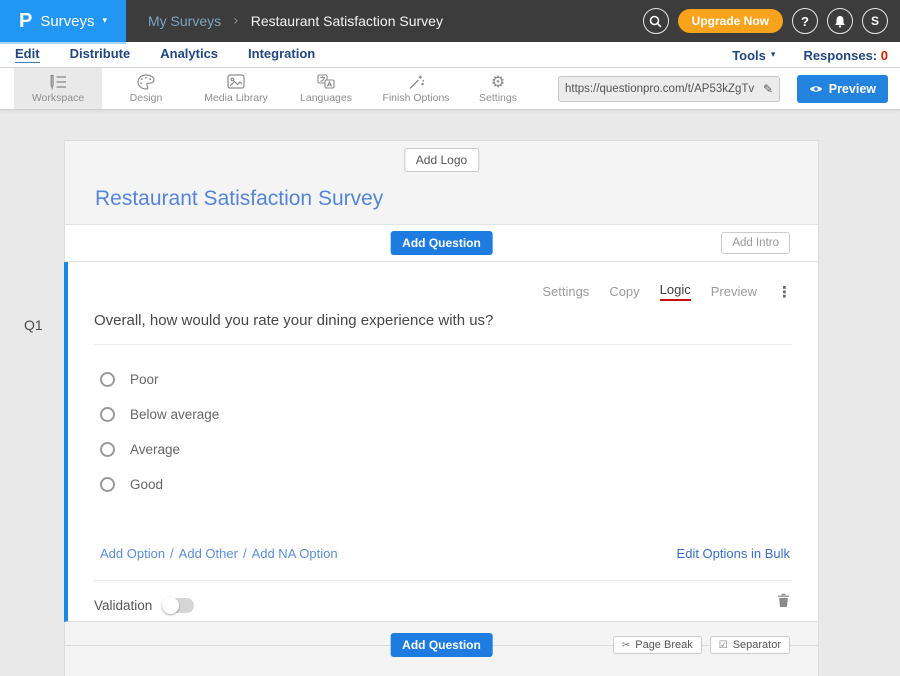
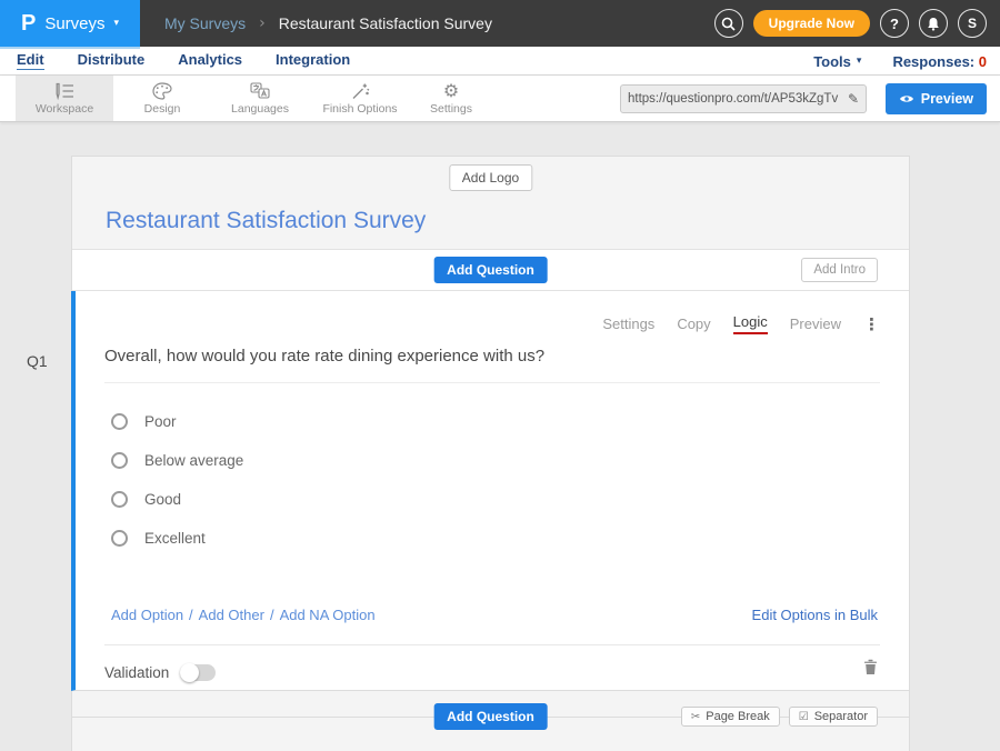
  P
  Surveys
  ▾
  My Surveys
  ›
  Restaurant Satisfaction Survey
  Upgrade Now
  ?
  S
  Edit
  Distribute
  Analytics
  Integration
  Tools
  ▾
  Responses: 0
  Workspace
  Design
- Media Library
  Languages
  Finish Options
  ⚙
  Settings
  https://questionpro.com/t/AP53kZgTv
  ✎
  Preview
  Q1
  Add Logo
  Restaurant Satisfaction Survey
  Add Question
  Add Intro
  Settings
  Copy
  Logic
  Preview
  ⋮
- Overall, how would you rate your dining experience with us?
+ Overall, how would you rate rate dining experience with us?
  Poor
  Below average
- Average
  Good
+ Excellent
  Add Option
  /
  Add Other
  /
  Add NA Option
  Edit Options in Bulk
  Validation
  Add Question
  ✂
  Page Break
  ☑
  Separator
